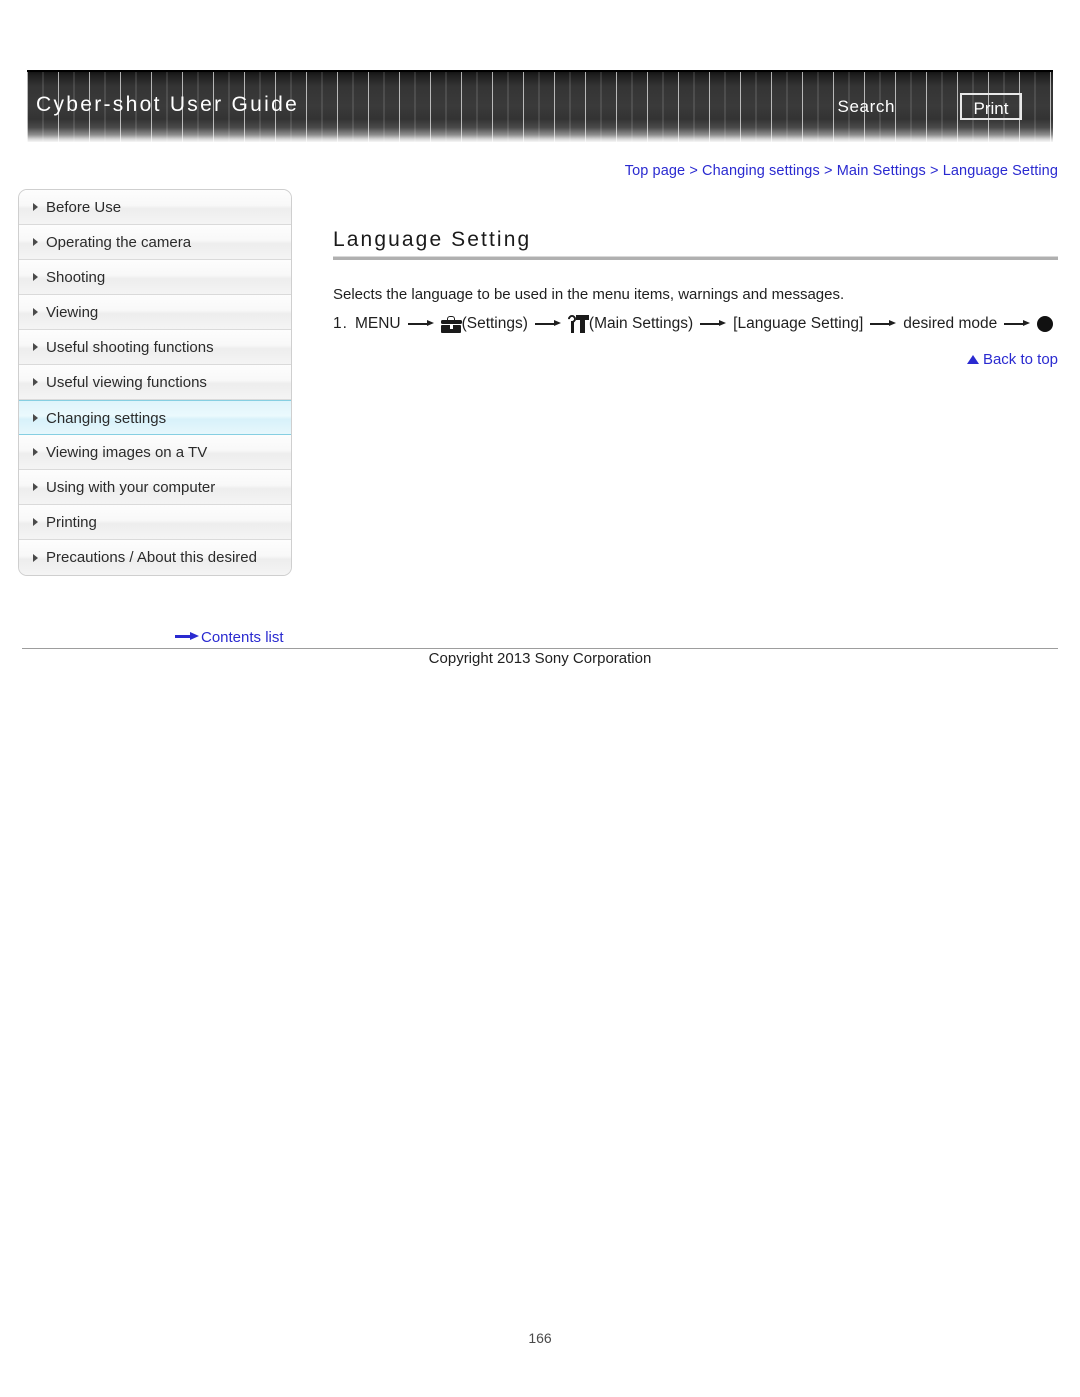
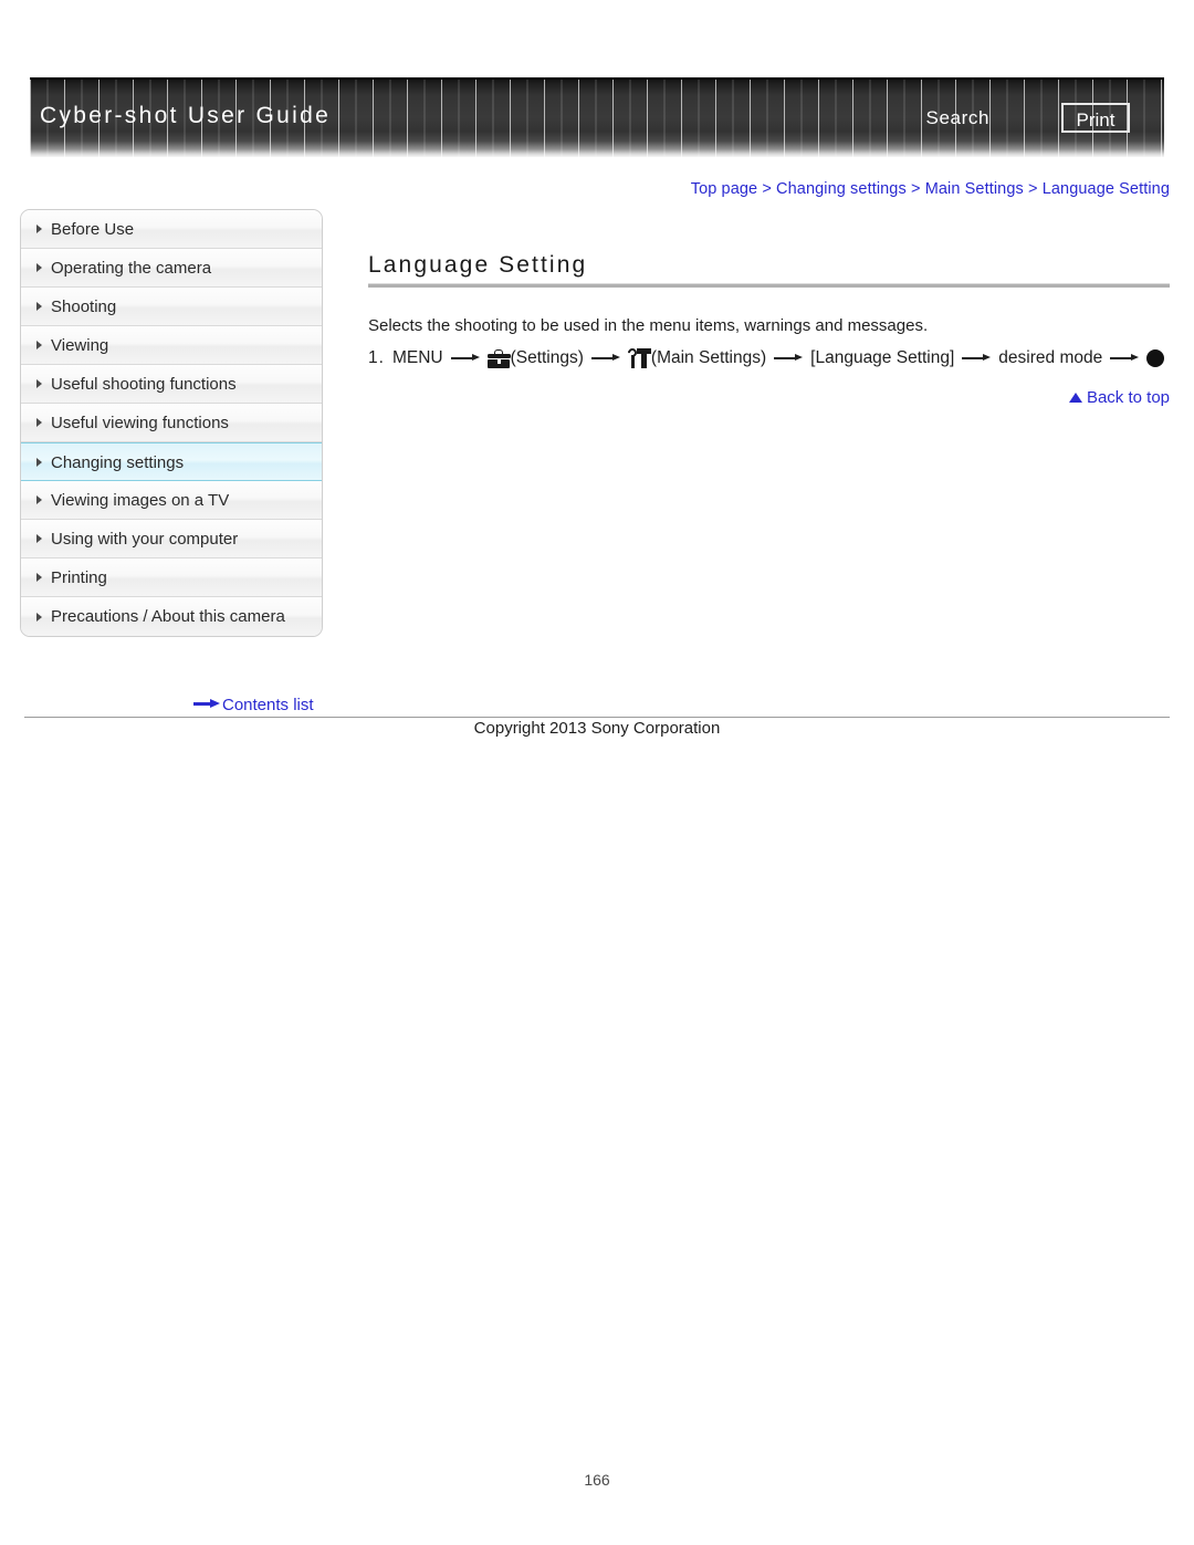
  Cyber-shot User Guide
  Search
  Print
  Top page > Changing settings > Main Settings > Language Setting
  Before Use
  Operating the camera
  Shooting
  Viewing
  Useful shooting functions
  Useful viewing functions
  Changing settings
  Viewing images on a TV
  Using with your computer
  Printing
- Precautions / About this desired
+ Precautions / About this camera
  Contents list
  Language Setting
- Selects the language to be used in the menu items, warnings and messages.
+ Selects the shooting to be used in the menu items, warnings and messages.
  1.
  MENU
  (Settings)
  (Main Settings)
  [Language Setting]
  desired mode
  Back to top
  Copyright 2013 Sony Corporation
  166
